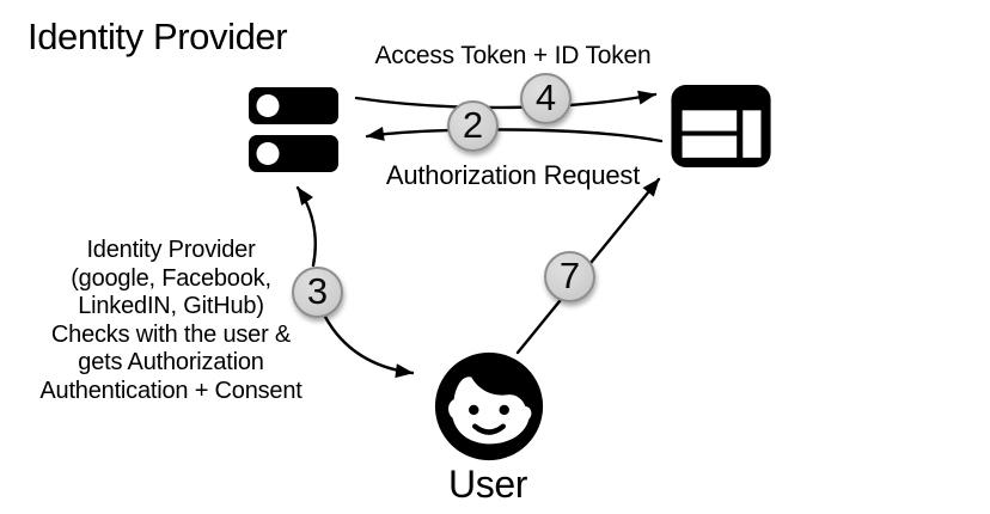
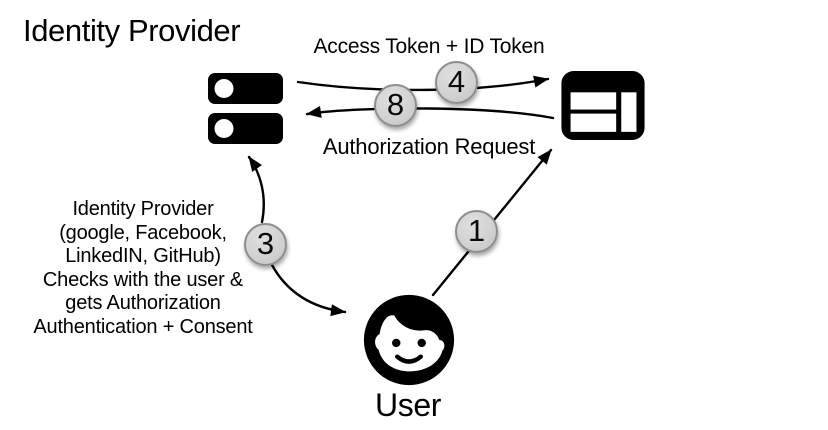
  Identity Provider
  User
- 7
+ 1
- 2
+ 8
  3
  4
  Access Token + ID Token
  Authorization Request
  Identity Provider
  (google, Facebook,
  LinkedIN, GitHub)
  Checks with the user &
  gets Authorization
  Authentication + Consent
